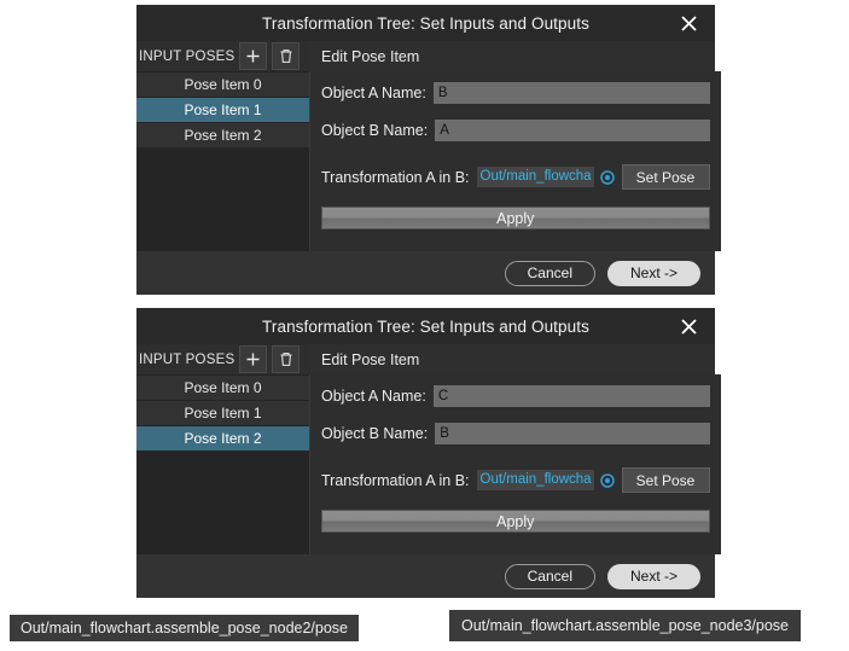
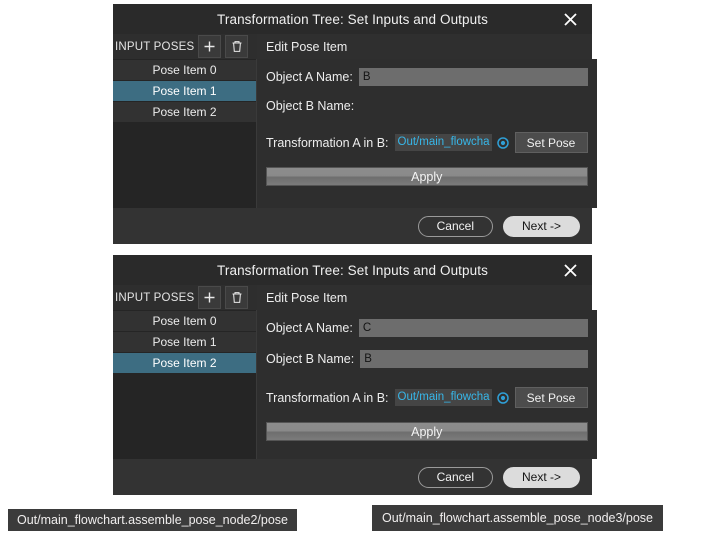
  Transformation Tree: Set Inputs and Outputs
  INPUT POSES
  Edit Pose Item
  Pose Item 0
  Pose Item 1
  Pose Item 2
  Object A Name:
  B
  Object B Name:
- A
  Transformation A in B:
  Out/main_flowcha
  Set Pose
  Apply
  Cancel
  Next ->
  Transformation Tree: Set Inputs and Outputs
  INPUT POSES
  Edit Pose Item
  Pose Item 0
  Pose Item 1
  Pose Item 2
  Object A Name:
  C
  Object B Name:
  B
  Transformation A in B:
  Out/main_flowcha
  Set Pose
  Apply
  Cancel
  Next ->
  Out/main_flowchart.assemble_pose_node2/pose
  Out/main_flowchart.assemble_pose_node3/pose
